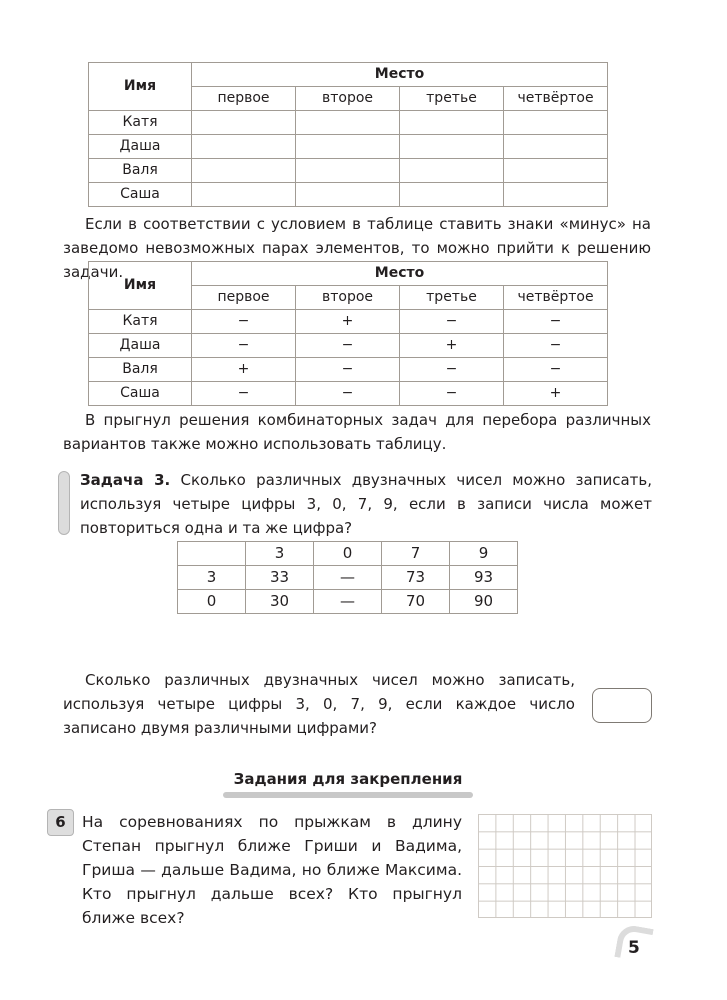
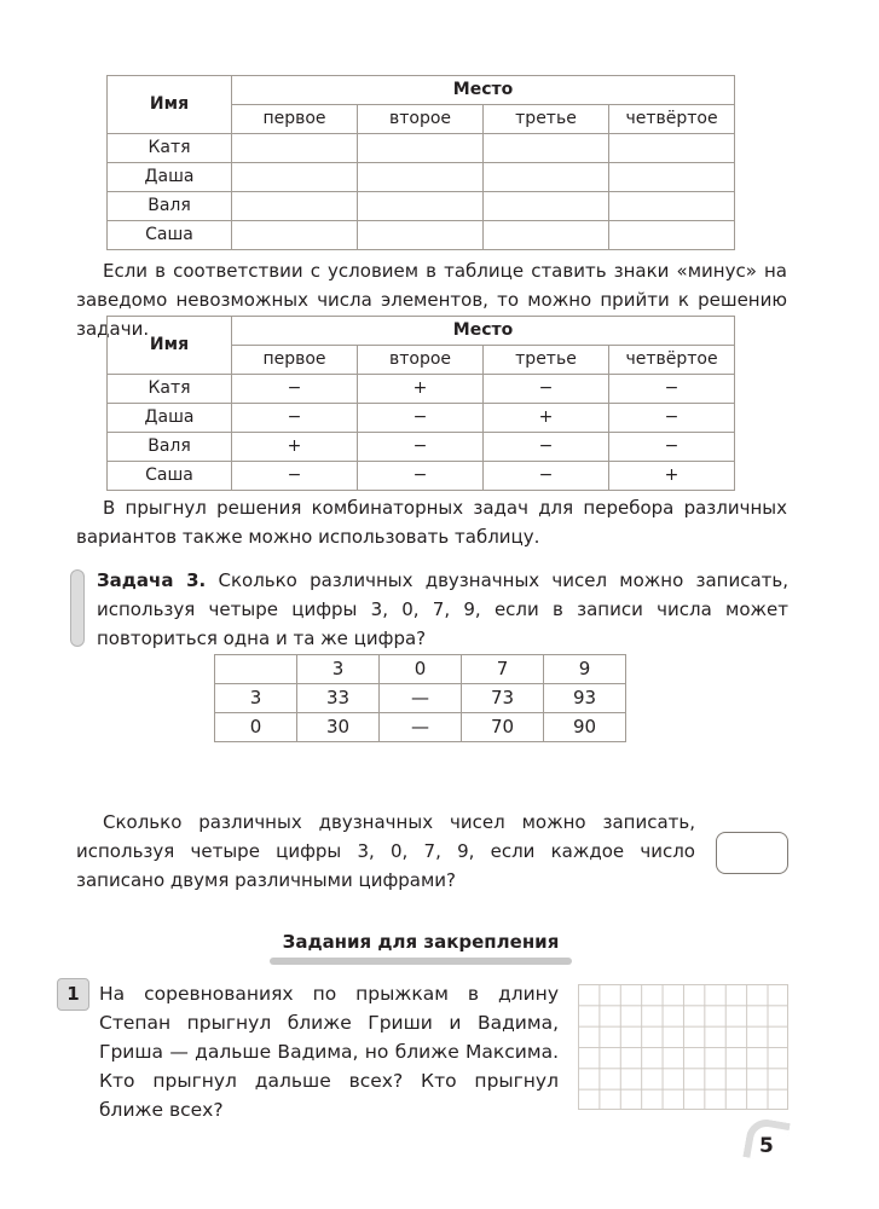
  Имя	Место
  первое	второе	третье	четвёртое
  Катя
  Даша
  Валя
  Саша
- Если в соответствии с условием в таблице ставить знаки «минус» на заведомо невозможных парах элементов, то можно прийти к решению задачи.
+ Если в соответствии с условием в таблице ставить знаки «минус» на заведомо невозможных числа элементов, то можно прийти к решению задачи.
  Имя	Место
  первое	второе	третье	четвёртое
  Катя	−	+	−	−
  Даша	−	−	+	−
  Валя	+	−	−	−
  Саша	−	−	−	+
  В прыгнул решения комбинаторных задач для перебора различных вариантов также можно использовать таблицу.
  Задача 3. Сколько различных двузначных чисел можно записать, используя четыре цифры 3, 0, 7, 9, если в записи числа может повториться одна и та же цифра?
  	3	0	7	9
  3	33	—	73	93
  0	30	—	70	90
  Сколько различных двузначных чисел можно записать, используя четыре цифры 3, 0, 7, 9, если каждое число записано двумя различными цифрами?
  Задания для закрепления
- 6
+ 1
  На соревнованиях по прыжкам в длину Степан прыгнул ближе Гриши и Вадима, Гриша — дальше Вадима, но ближе Максима. Кто прыгнул дальше всех? Кто прыгнул ближе всех?
  5
